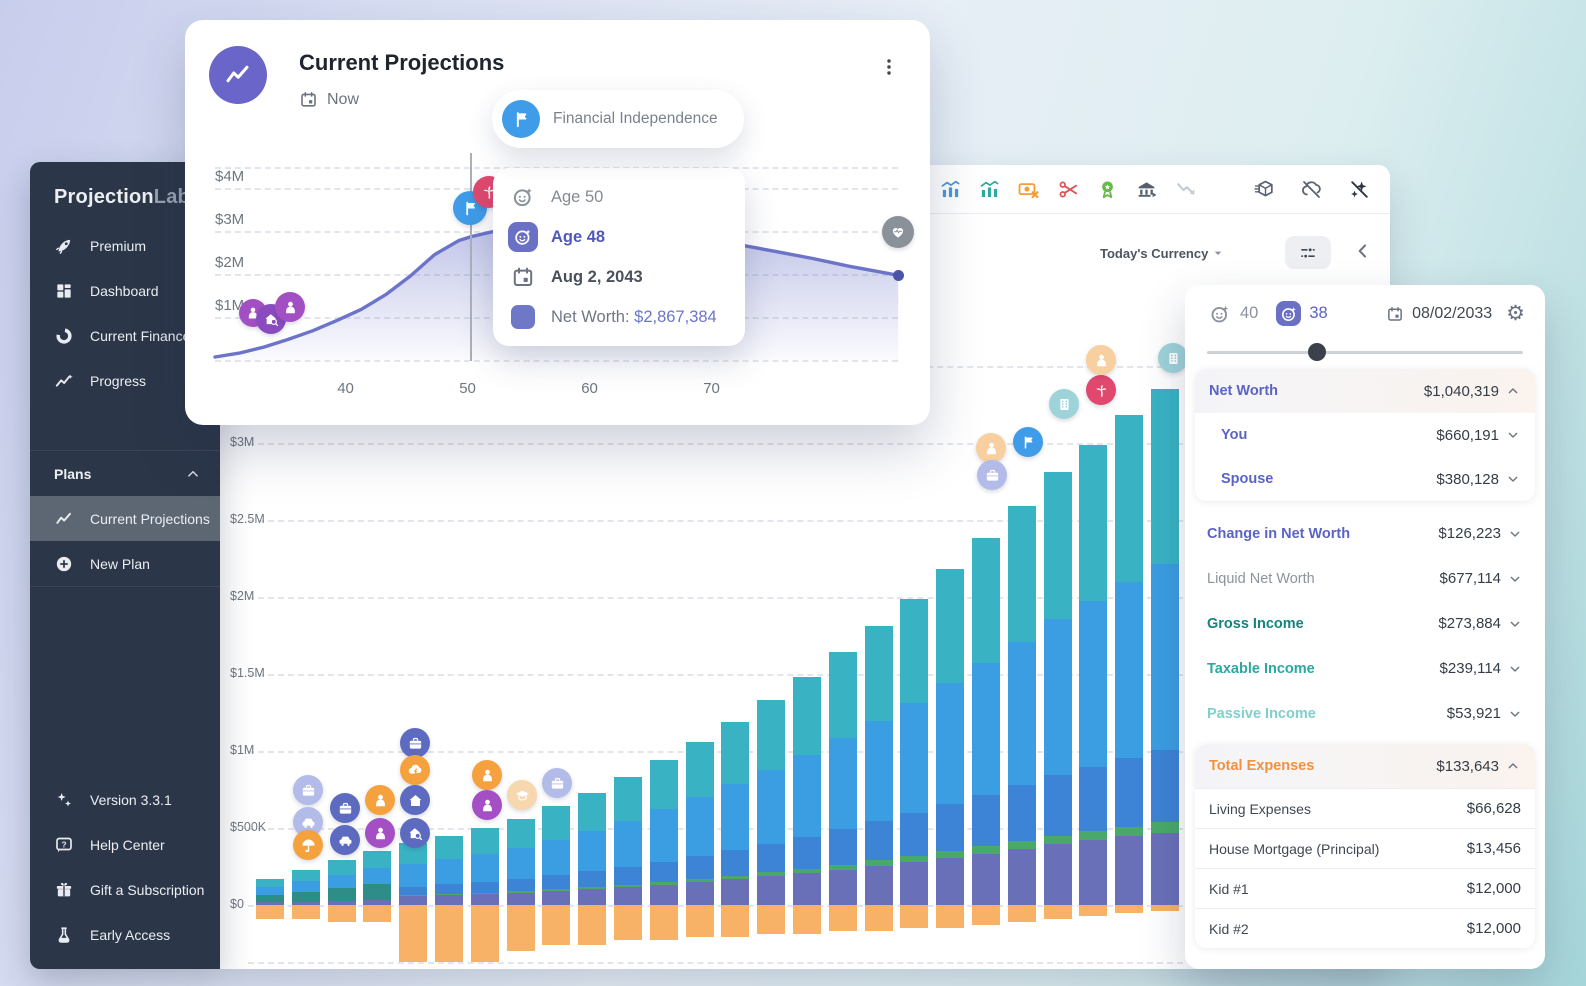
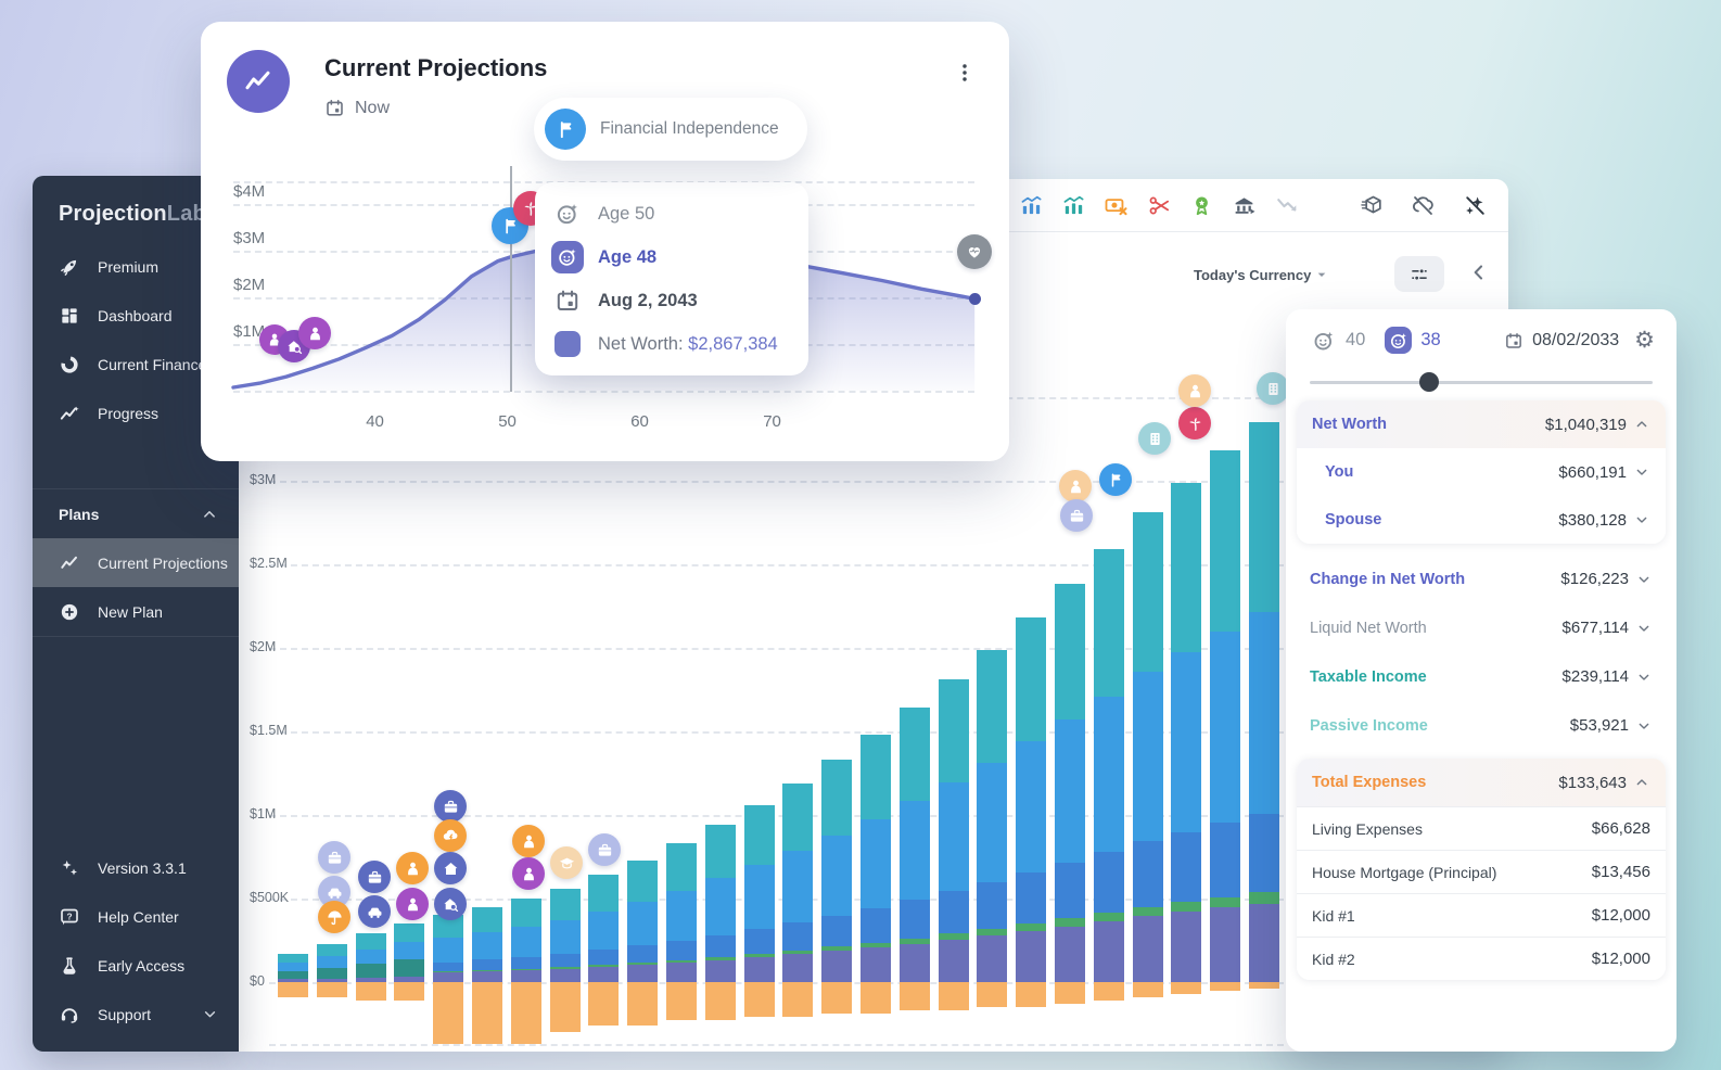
  $3M
  $2.5M
  $2M
  $1.5M
  $1M
  $500K
  $0
  Today's Currency
  ProjectionLab
  Premium
  Dashboard
  Current Financ
  Progress
  Plans
  Current Projections
  New Plan
  Version 3.3.1
  ?
  Help Center
- Gift a Subscription
  Early Access
+ Support
  $4M
  $3M
  $2M
  $1M
  40
  50
  60
  70
  Current Projections
  Now
  Financial Independence
  Age 50
  Age 48
  Aug 2, 2043
  Net Worth: $2,867,384
  40
  38
  08/02/2033
  ⚙
  Net Worth
  $1,040,319
  You
  $660,191
  Spouse
  $380,128
  Change in Net Worth
  $126,223
  Liquid Net Worth
  $677,114
- Gross Income
- $273,884
  Taxable Income
  $239,114
  Passive Income
  $53,921
  Total Expenses
  $133,643
  Living Expenses
  $66,628
  House Mortgage (Principal)
  $13,456
  Kid #1
  $12,000
  Kid #2
  $12,000
